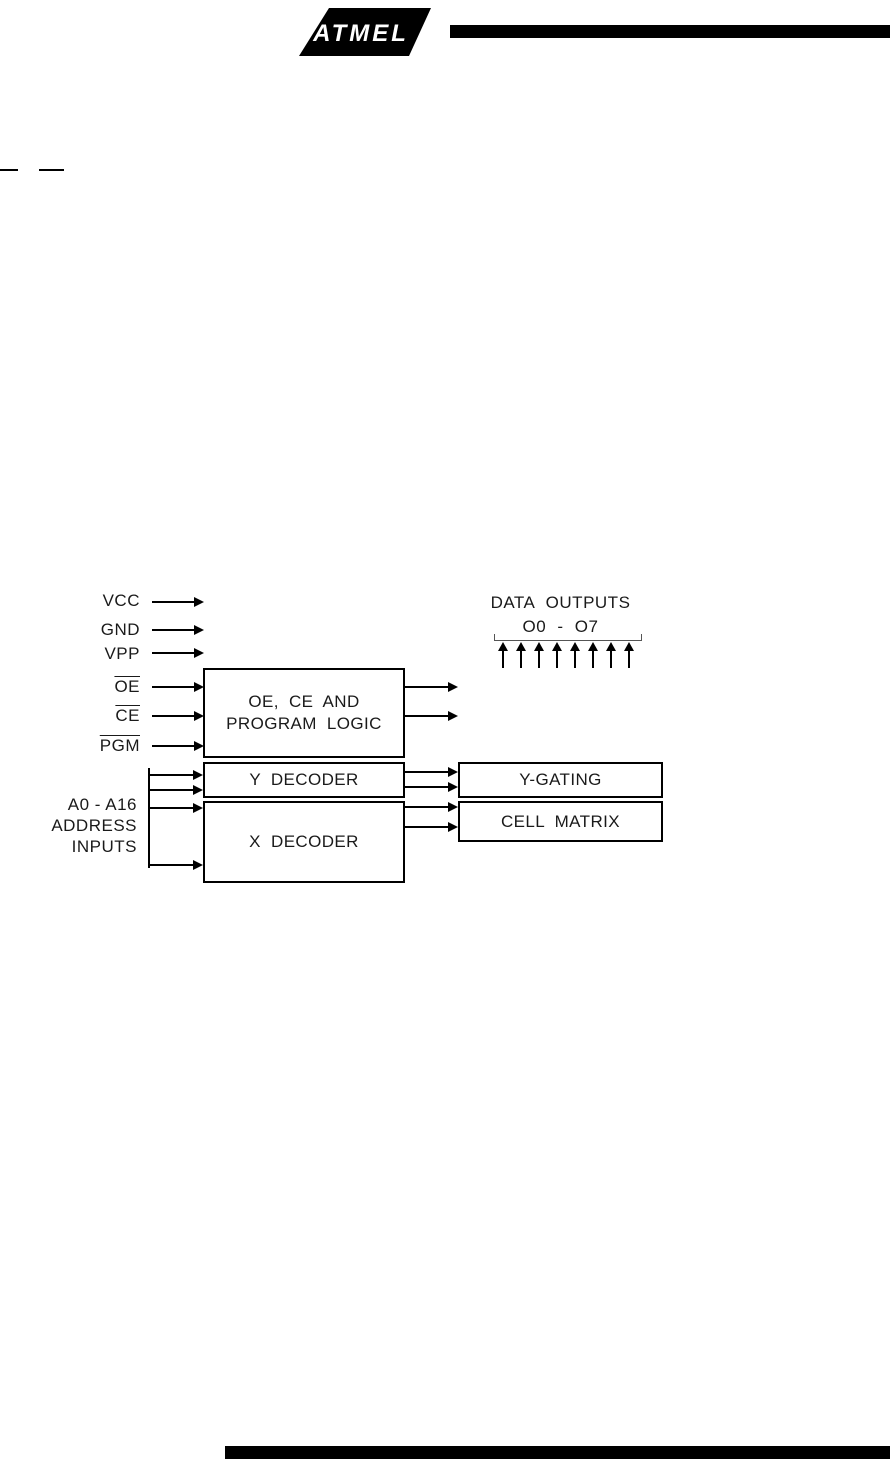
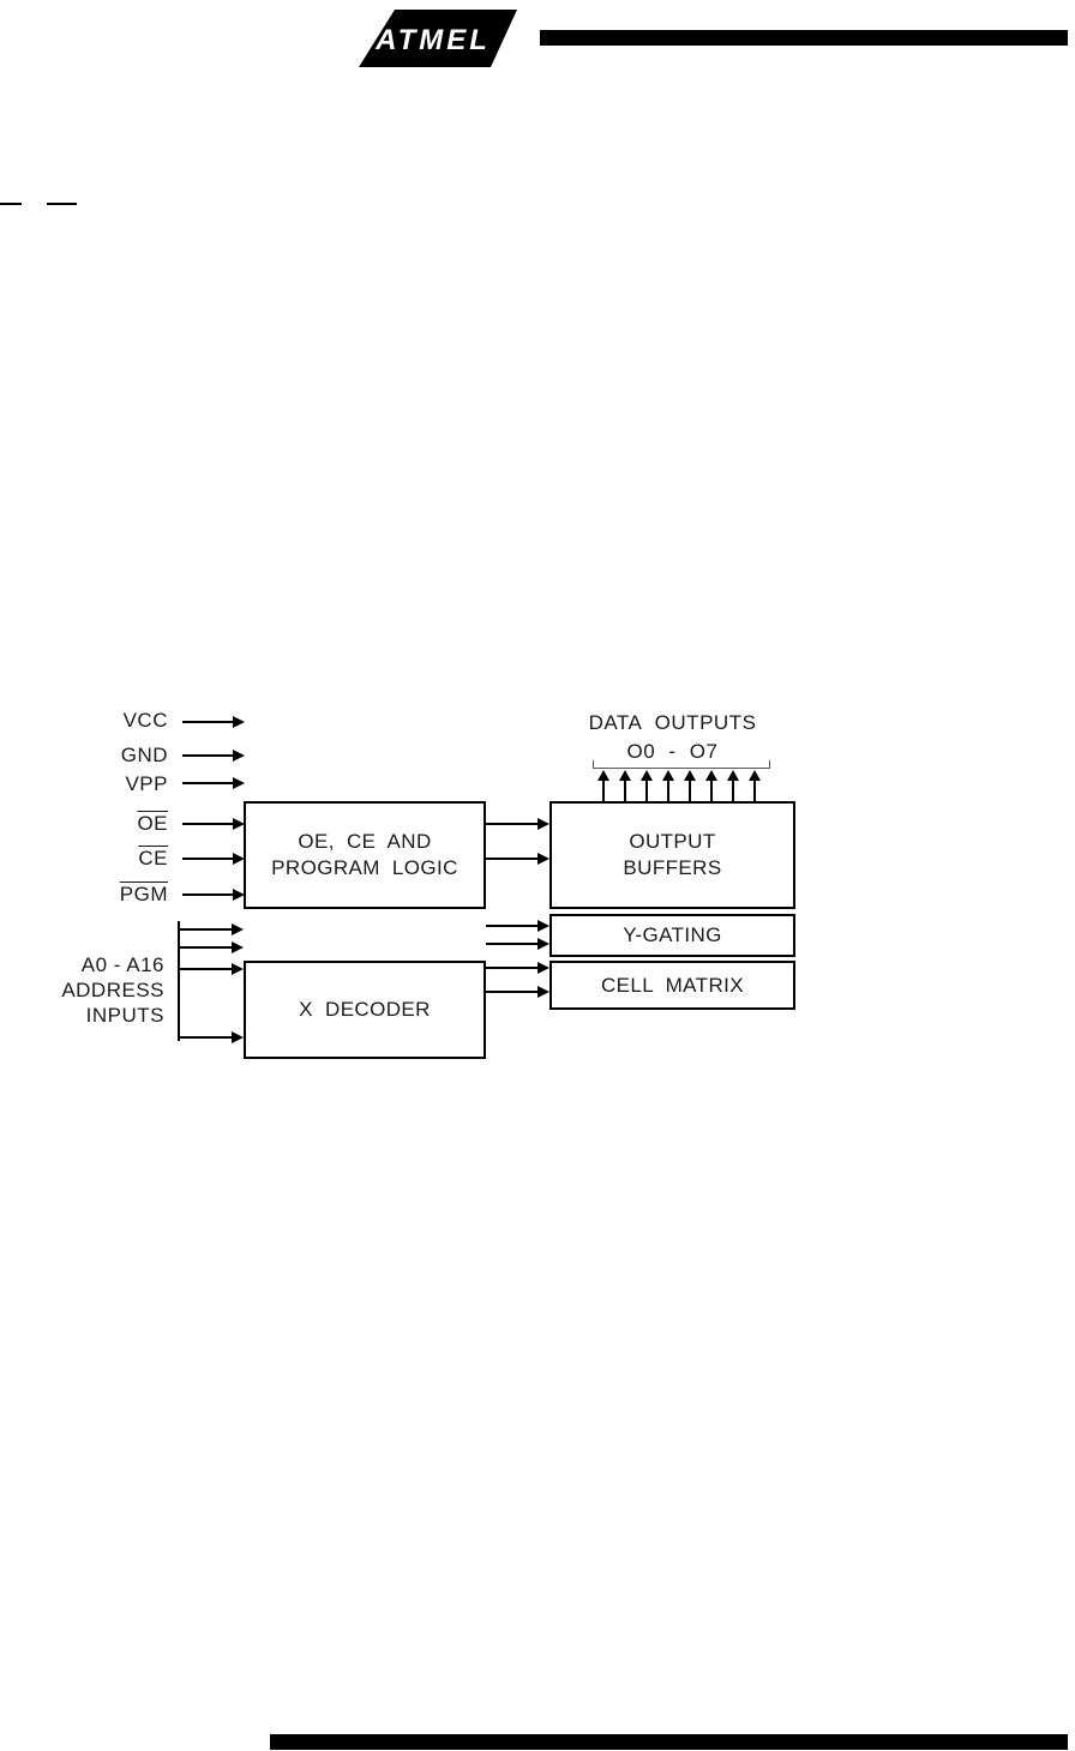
  ATMEL
  VCC
  GND
  VPP
  OE
  CE
  PGM
  A0 - A16
  ADDRESS
  INPUTS
  OE, CE AND
  PROGRAM LOGIC
- Y DECODER
  X DECODER
+ OUTPUT
+ BUFFERS
  Y-GATING
  CELL MATRIX
  DATA OUTPUTS
  O0 - O7
